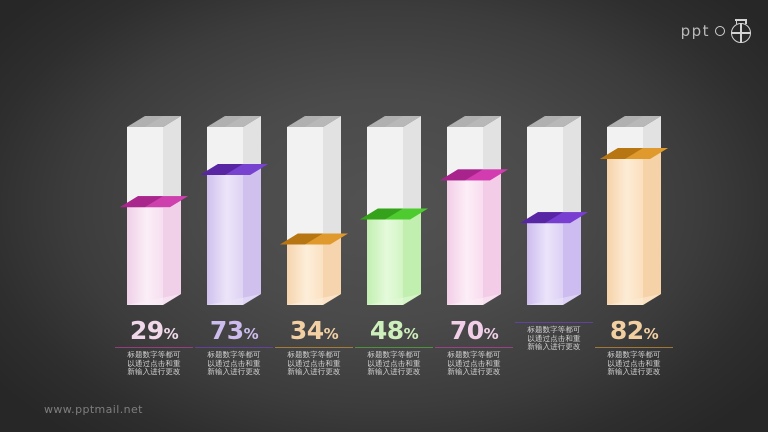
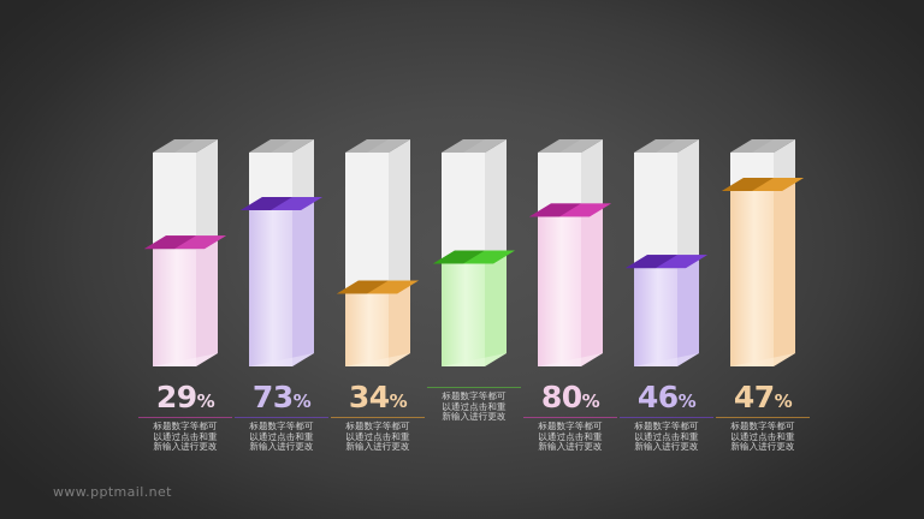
- ppt
  www.pptmail.net
  29%
  标题数字等都可
  以通过点击和重
  新输入进行更改
  73%
  标题数字等都可
  以通过点击和重
  新输入进行更改
  34%
  标题数字等都可
  以通过点击和重
  新输入进行更改
- 48%
  标题数字等都可
  以通过点击和重
  新输入进行更改
- 70%
+ 80%
  标题数字等都可
  以通过点击和重
  新输入进行更改
+ 46%
  标题数字等都可
  以通过点击和重
  新输入进行更改
- 82%
+ 47%
  标题数字等都可
  以通过点击和重
  新输入进行更改
